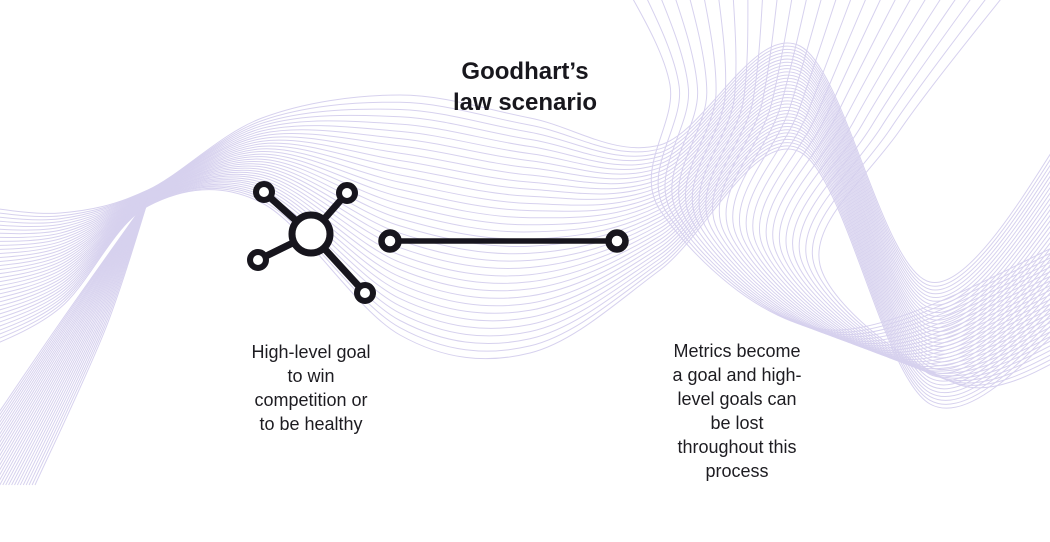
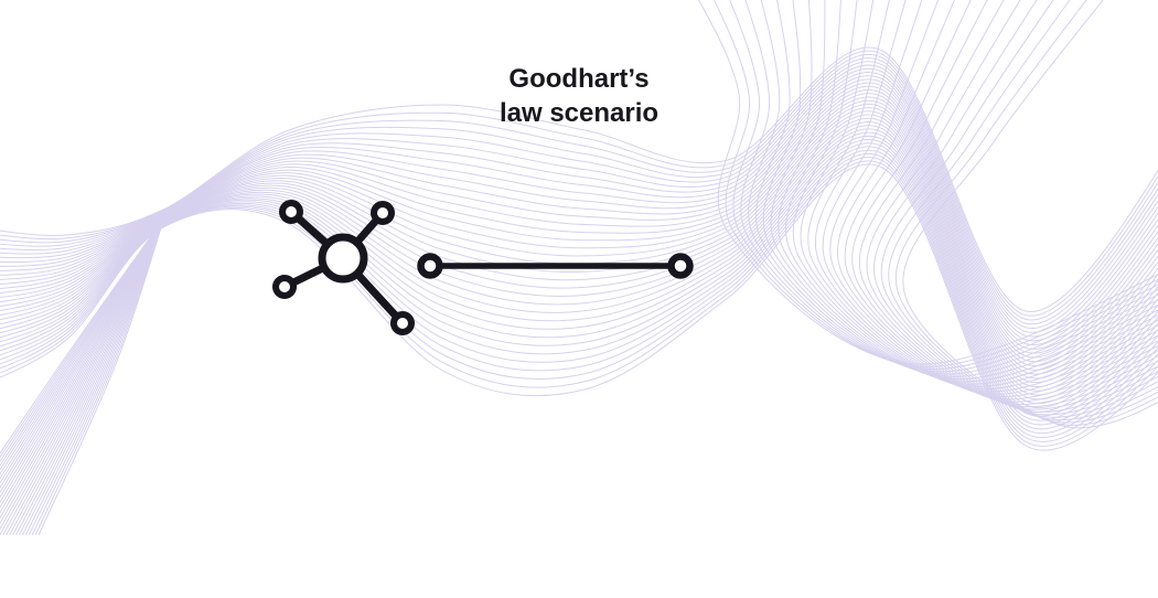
  Goodhart’s
  law scenario
- High-level goal
- to win
- competition or
- to be healthy
- Metrics become
- a goal and high-
- level goals can
- be lost
- throughout this
- process
